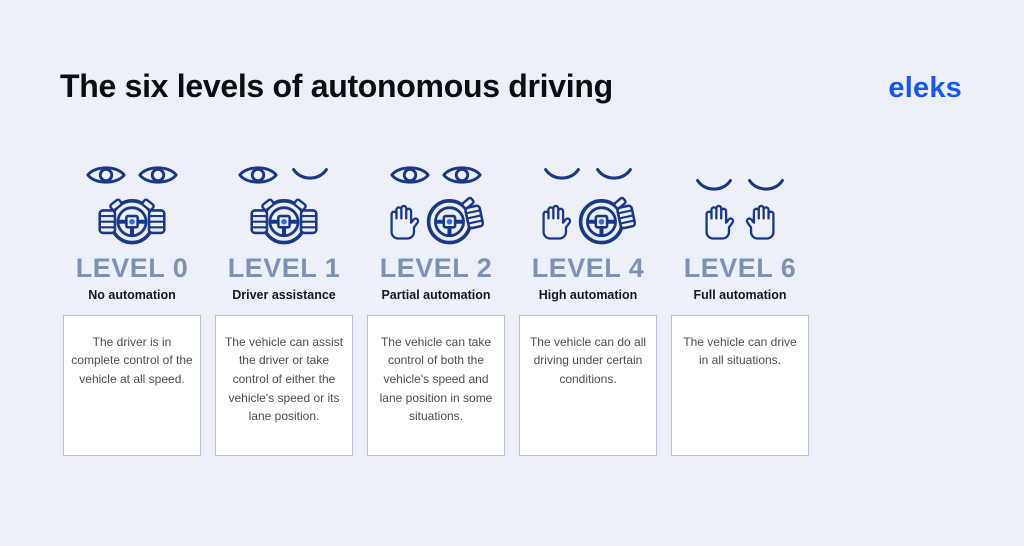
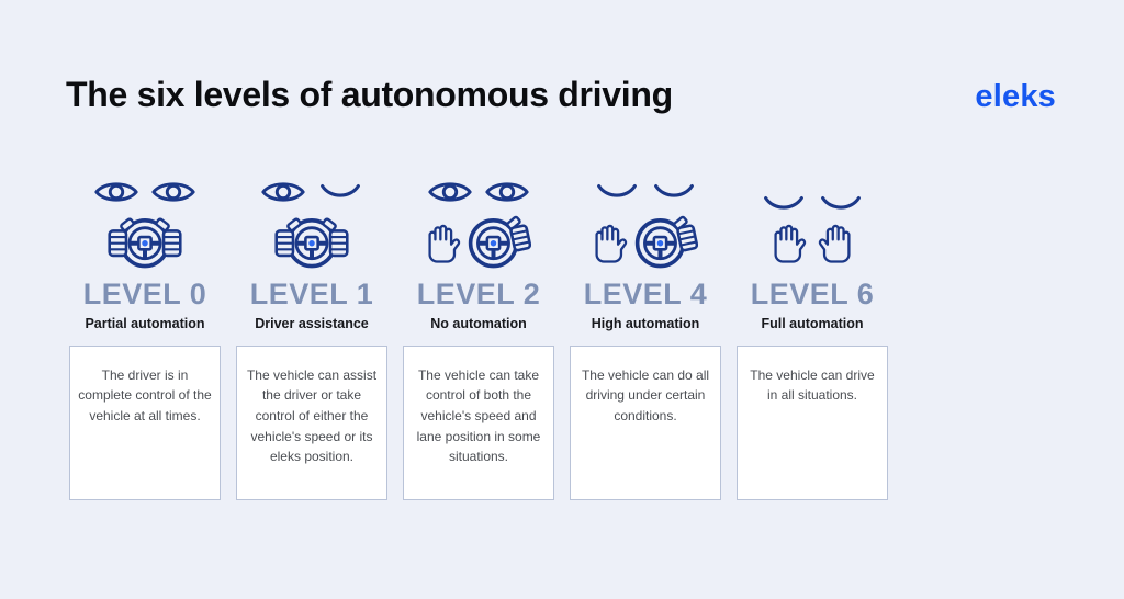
  The six levels of autonomous driving
  eleks
  LEVEL 0
- No automation
+ Partial automation
- The driver is in complete control of the vehicle at all speed.
+ The driver is in complete control of the vehicle at all times.
  LEVEL 1
  Driver assistance
- The vehicle can assist the driver or take control of either the vehicle's speed or its lane position.
+ The vehicle can assist the driver or take control of either the vehicle's speed or its eleks position.
  LEVEL 2
- Partial automation
+ No automation
  The vehicle can take control of both the vehicle's speed and lane position in some situations.
  LEVEL 4
  High automation
  The vehicle can do all driving under certain conditions.
  LEVEL 6
  Full automation
  The vehicle can drive in all situations.
